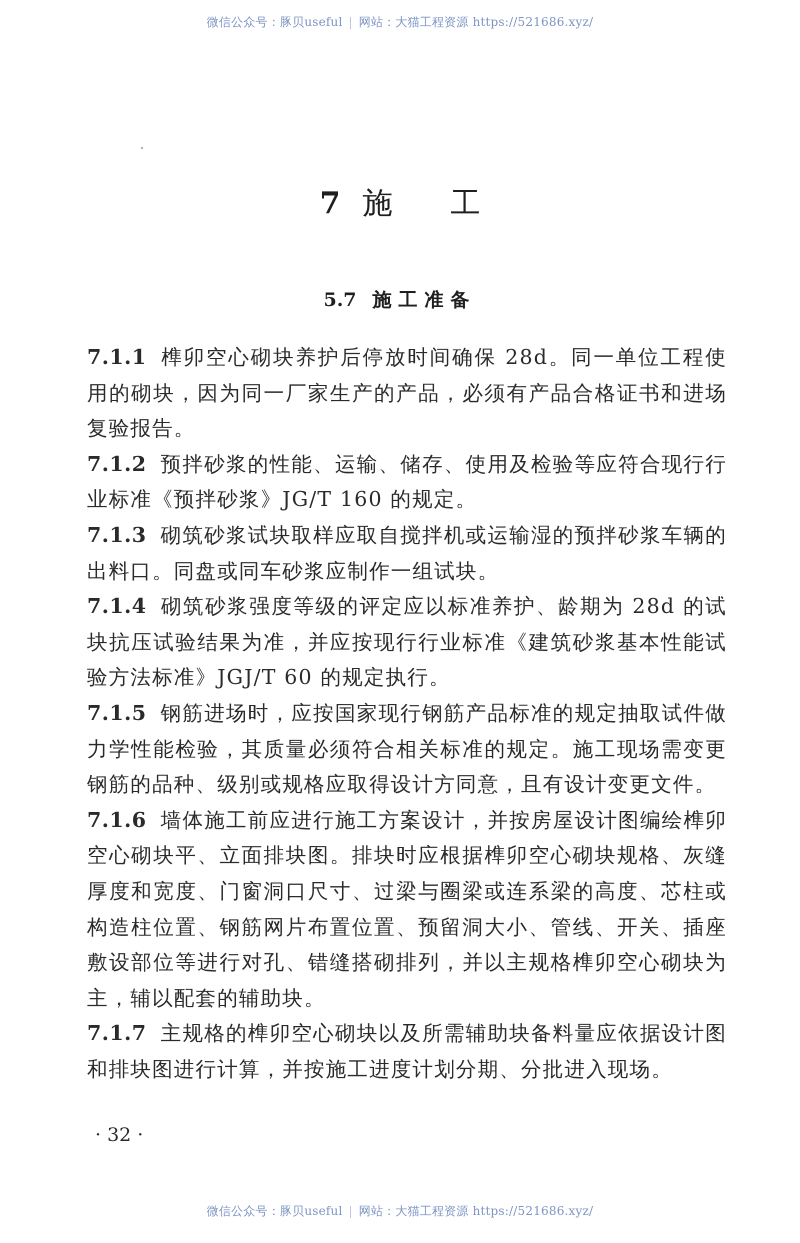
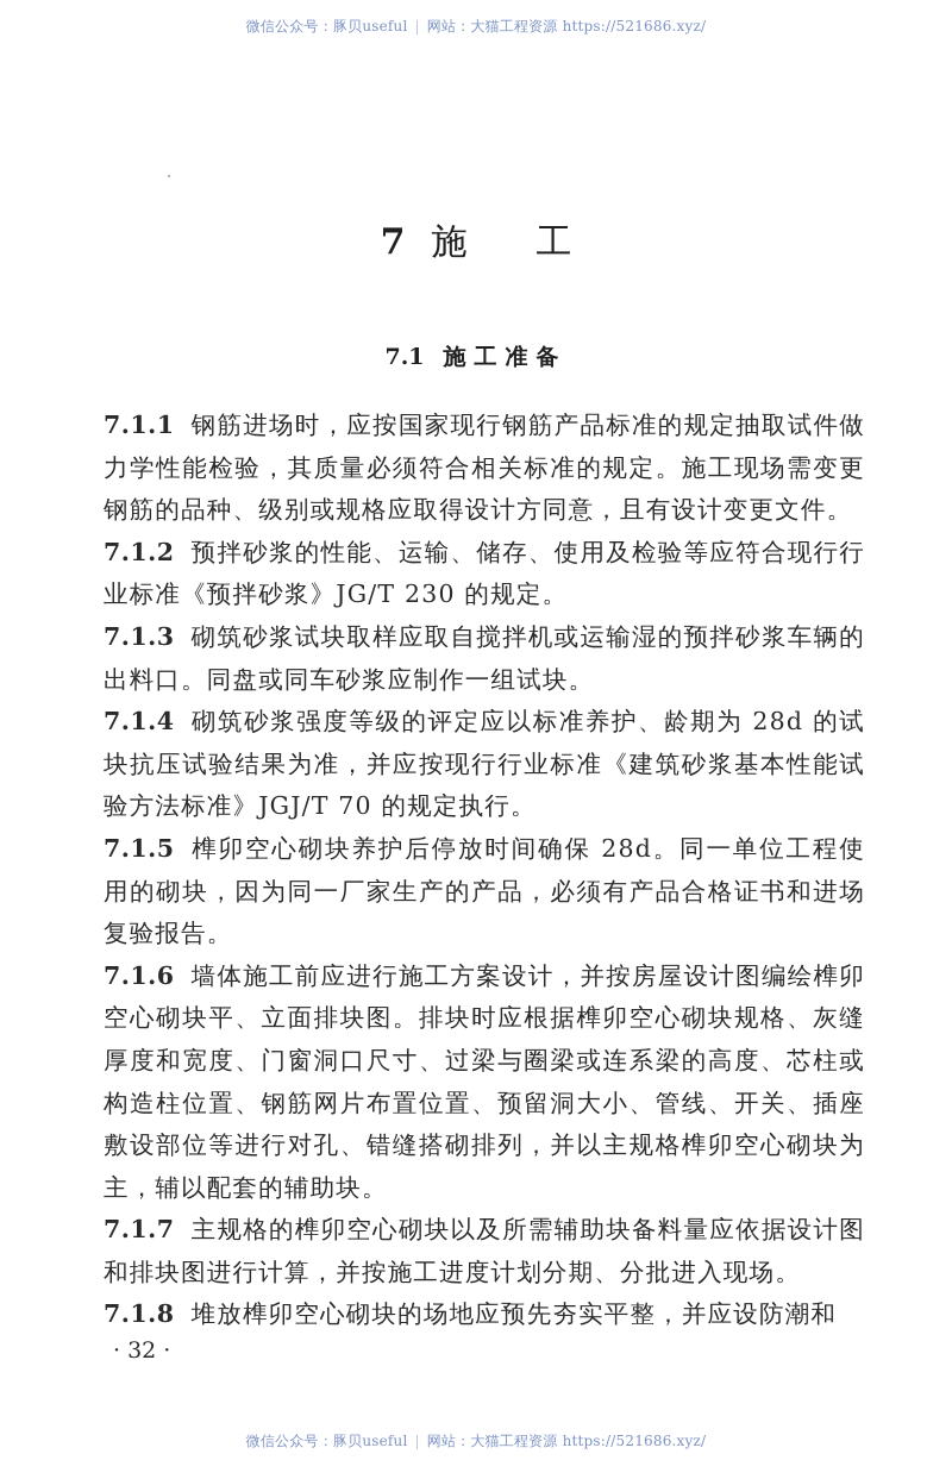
  微信公众号：豚贝useful | 网站：大猫工程资源 https://521686.xyz/
  7 施 工
- 5.7 施工准备
+ 7.1 施工准备
- 7.1.1 榫卯空心砌块养护后停放时间确保 28d。同一单位工程使用的砌块，因为同一厂家生产的产品，必须有产品合格证书和进场复验报告。
+ 7.1.1 钢筋进场时，应按国家现行钢筋产品标准的规定抽取试件做力学性能检验，其质量必须符合相关标准的规定。施工现场需变更钢筋的品种、级别或规格应取得设计方同意，且有设计变更文件。
- 7.1.2 预拌砂浆的性能、运输、储存、使用及检验等应符合现行行业标准《预拌砂浆》JG/T 160 的规定。
+ 7.1.2 预拌砂浆的性能、运输、储存、使用及检验等应符合现行行业标准《预拌砂浆》JG/T 230 的规定。
  7.1.3 砌筑砂浆试块取样应取自搅拌机或运输湿的预拌砂浆车辆的出料口。同盘或同车砂浆应制作一组试块。
- 7.1.4 砌筑砂浆强度等级的评定应以标准养护、龄期为 28d 的试块抗压试验结果为准，并应按现行行业标准《建筑砂浆基本性能试验方法标准》JGJ/T 60 的规定执行。
+ 7.1.4 砌筑砂浆强度等级的评定应以标准养护、龄期为 28d 的试块抗压试验结果为准，并应按现行行业标准《建筑砂浆基本性能试验方法标准》JGJ/T 70 的规定执行。
- 7.1.5 钢筋进场时，应按国家现行钢筋产品标准的规定抽取试件做力学性能检验，其质量必须符合相关标准的规定。施工现场需变更钢筋的品种、级别或规格应取得设计方同意，且有设计变更文件。
+ 7.1.5 榫卯空心砌块养护后停放时间确保 28d。同一单位工程使用的砌块，因为同一厂家生产的产品，必须有产品合格证书和进场复验报告。
  7.1.6 墙体施工前应进行施工方案设计，并按房屋设计图编绘榫卯空心砌块平、立面排块图。排块时应根据榫卯空心砌块规格、灰缝厚度和宽度、门窗洞口尺寸、过梁与圈梁或连系梁的高度、芯柱或构造柱位置、钢筋网片布置位置、预留洞大小、管线、开关、插座敷设部位等进行对孔、错缝搭砌排列，并以主规格榫卯空心砌块为主，辅以配套的辅助块。
  7.1.7 主规格的榫卯空心砌块以及所需辅助块备料量应依据设计图和排块图进行计算，并按施工进度计划分期、分批进入现场。
+ 7.1.8 堆放榫卯空心砌块的场地应预先夯实平整，并应设防潮和
  · 32 ·
  微信公众号：豚贝useful | 网站：大猫工程资源 https://521686.xyz/
